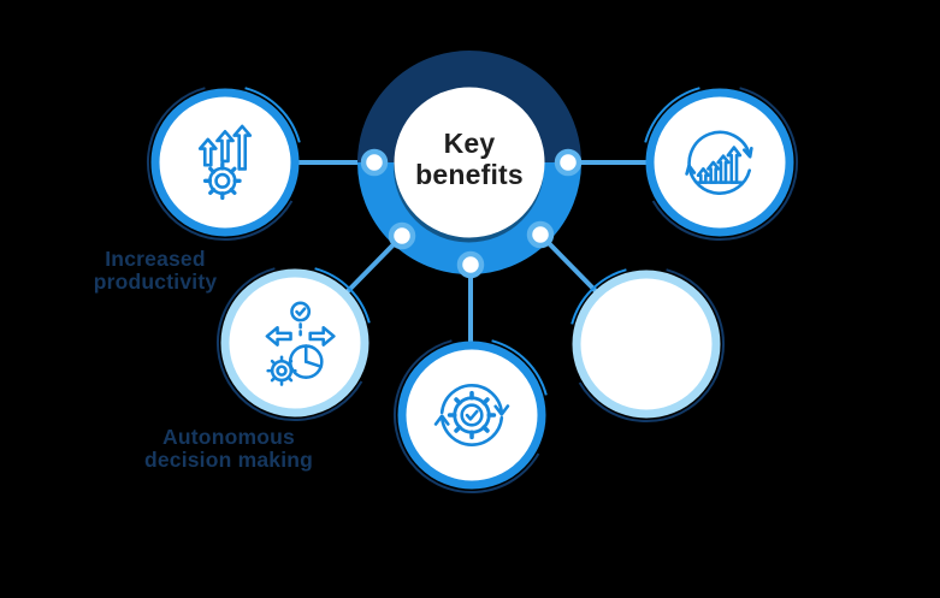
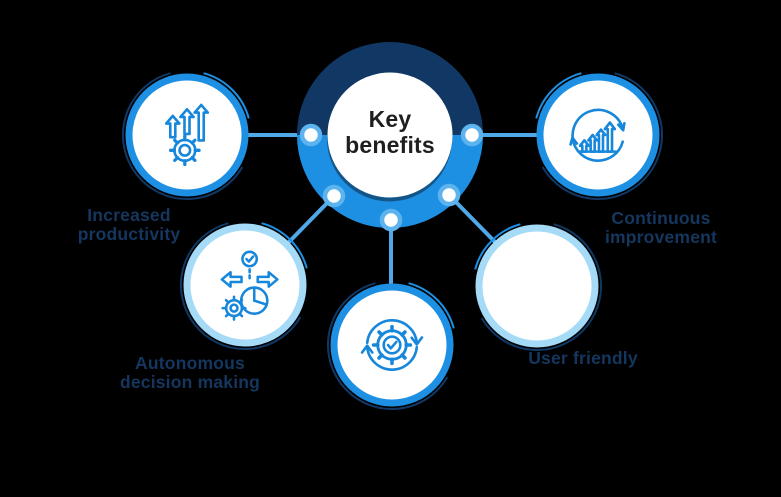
  Key
  benefits
  Increased
  productivity
  Autonomous
  decision making
+ User friendly
+ Continuous
+ improvement
